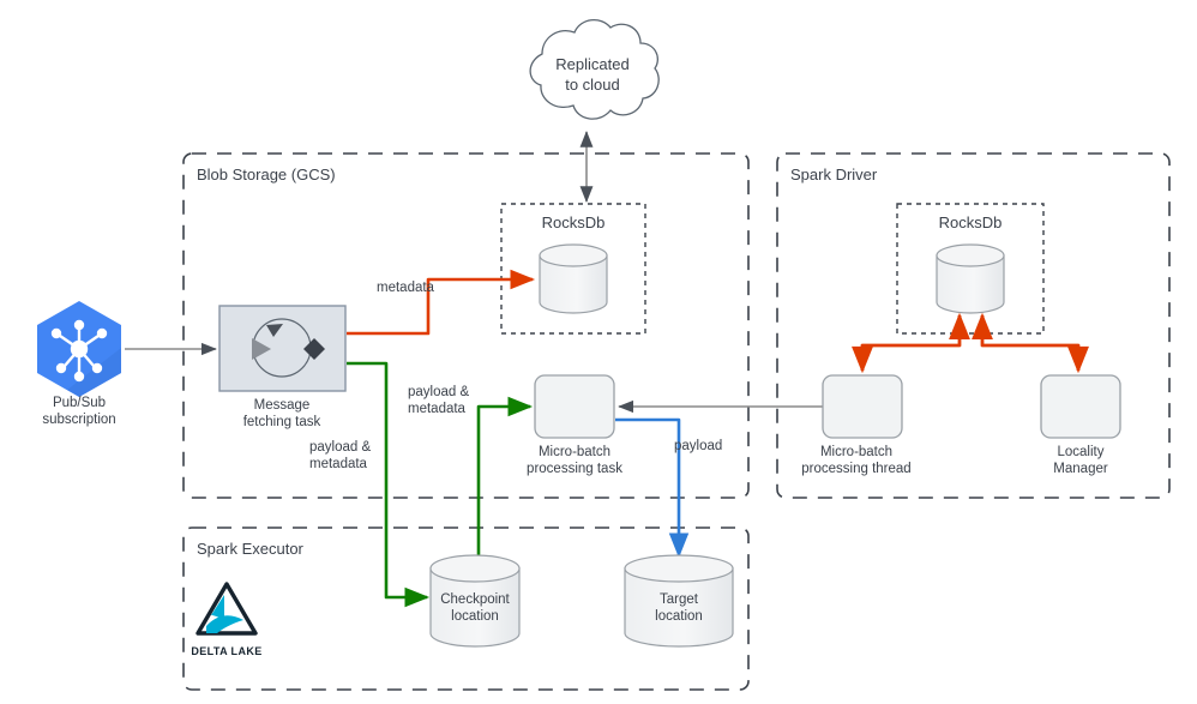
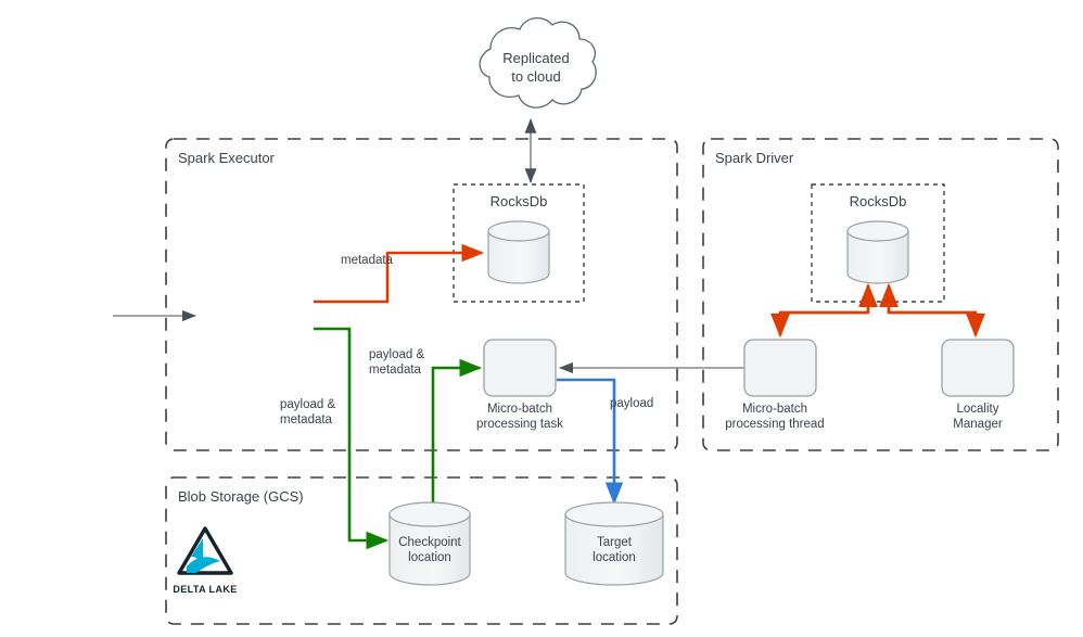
- Blob Storage (GCS)
+ Spark Executor
  Spark Driver
- Spark Executor
+ Blob Storage (GCS)
  Replicated
  to cloud
- Pub/Sub
- subscription
- Message
- fetching task
  RocksDb
  metadata
  Micro-batch
  processing task
  payload &
  metadata
  payload &
  metadata
  payload
  RocksDb
  Micro-batch
  processing thread
  Locality
  Manager
  Checkpoint
  location
  Target
  location
  DELTA LAKE
